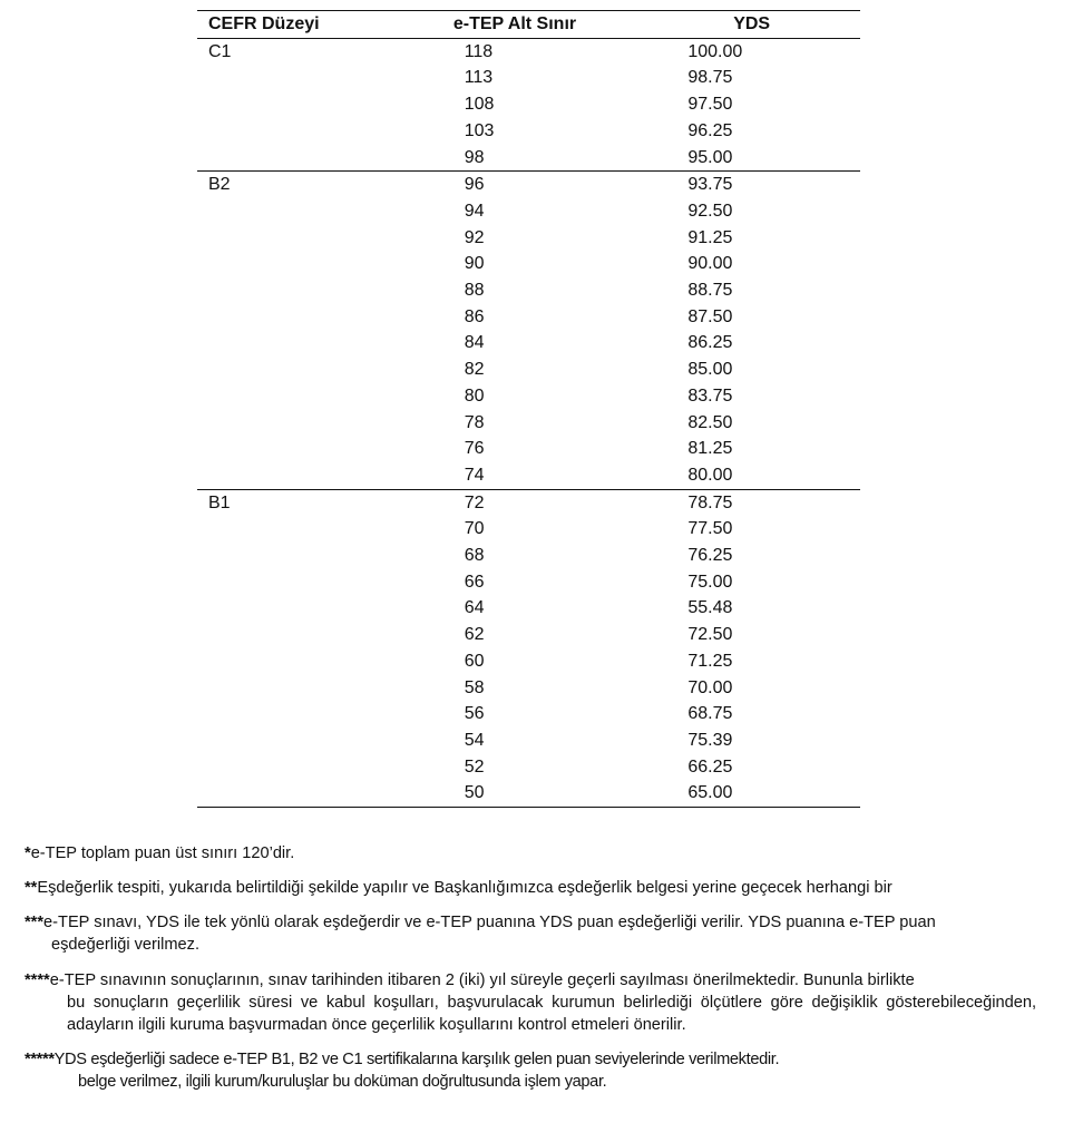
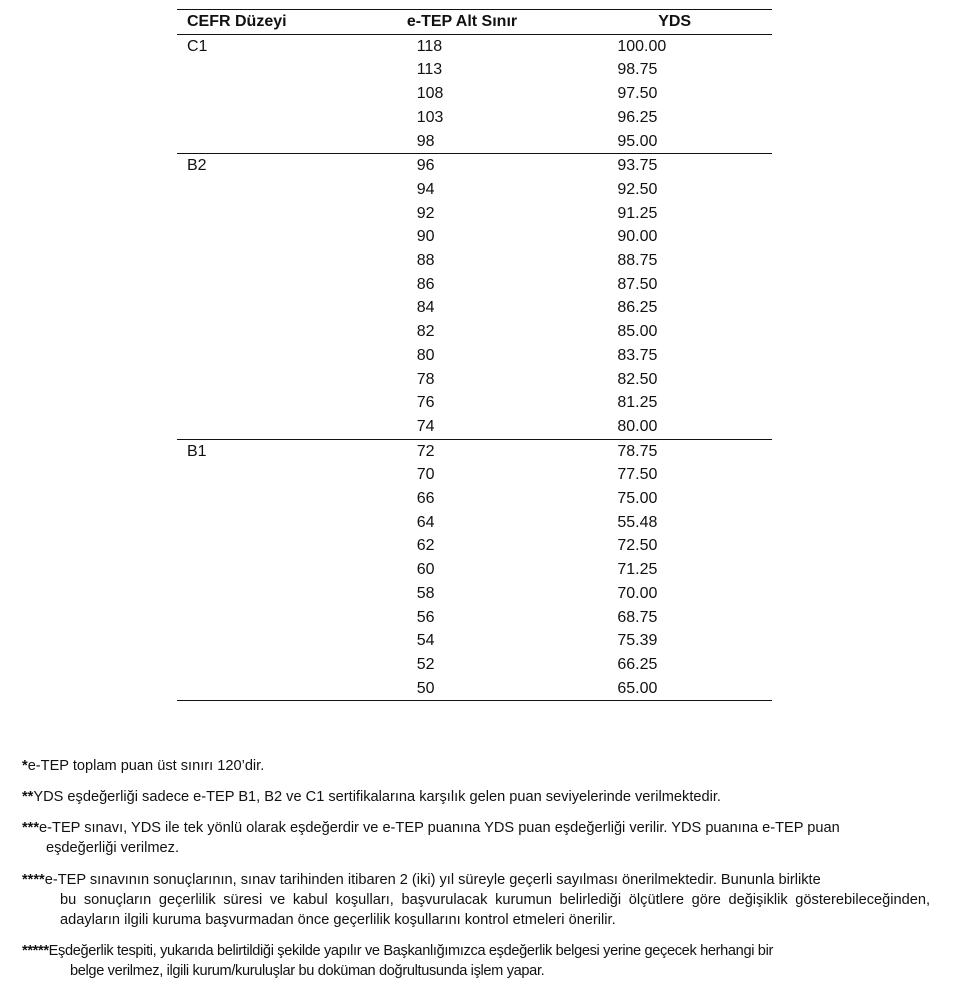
  CEFR Düzeyi	e-TEP Alt Sınır	YDS
  C1	118	100.00
  	113	98.75
  	108	97.50
  	103	96.25
  	98	95.00
  B2	96	93.75
  	94	92.50
  	92	91.25
  	90	90.00
  	88	88.75
  	86	87.50
  	84	86.25
  	82	85.00
  	80	83.75
  	78	82.50
  	76	81.25
  	74	80.00
  B1	72	78.75
  	70	77.50
- 	68	76.25
  	66	75.00
  	64	55.48
  	62	72.50
  	60	71.25
  	58	70.00
  	56	68.75
  	54	75.39
  	52	66.25
  	50	65.00
  *e-TEP toplam puan üst sınırı 120’dir.
- **Eşdeğerlik tespiti, yukarıda belirtildiği şekilde yapılır ve Başkanlığımızca eşdeğerlik belgesi yerine geçecek herhangi bir
+ **YDS eşdeğerliği sadece e-TEP B1, B2 ve C1 sertifikalarına karşılık gelen puan seviyelerinde verilmektedir.
  ***e-TEP sınavı, YDS ile tek yönlü olarak eşdeğerdir ve e-TEP puanına YDS puan eşdeğerliği verilir. YDS puanına e-TEP puan
  eşdeğerliği verilmez.
  ****e-TEP sınavının sonuçlarının, sınav tarihinden itibaren 2 (iki) yıl süreyle geçerli sayılması önerilmektedir. Bununla birlikte
  bu sonuçların geçerlilik süresi ve kabul koşulları, başvurulacak kurumun belirlediği ölçütlere göre değişiklik gösterebileceğinden, adayların ilgili kuruma başvurmadan önce geçerlilik koşullarını kontrol etmeleri önerilir.
- *****YDS eşdeğerliği sadece e-TEP B1, B2 ve C1 sertifikalarına karşılık gelen puan seviyelerinde verilmektedir.
+ *****Eşdeğerlik tespiti, yukarıda belirtildiği şekilde yapılır ve Başkanlığımızca eşdeğerlik belgesi yerine geçecek herhangi bir
  belge verilmez, ilgili kurum/kuruluşlar bu doküman doğrultusunda işlem yapar.
